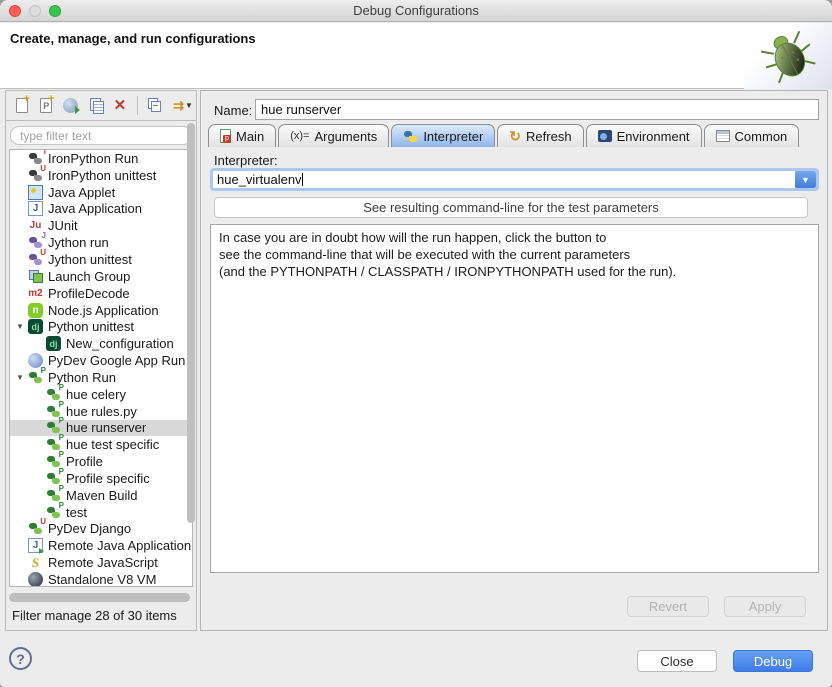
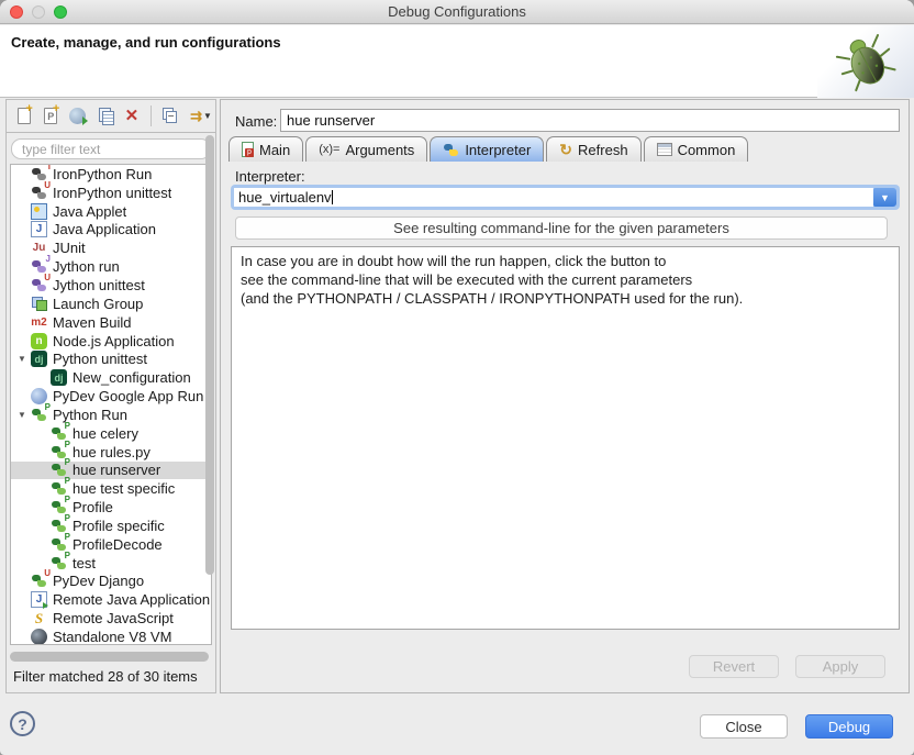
  Debug Configurations
  Create, manage, and run configurations
  +
  P
  +
  ✕
  −
  ⇉
  ▼
  type filter text
  I
  IronPython Run
  U
  IronPython unittest
  Java Applet
  Java Application
  JUnit
  J
  Jython run
  U
  Jython unittest
  Launch Group
- ProfileDecode
+ Maven Build
  Node.js Application
  ▼
  Python unittest
  New_configuration
  PyDev Google App Run
  ▼
  P
  Python Run
  P
  hue celery
  P
  hue rules.py
  P
  hue runserver
  P
  hue test specific
  P
  Profile
  P
  Profile specific
  P
- Maven Build
+ ProfileDecode
  P
  test
  U
  PyDev Django
  Remote Java Application
  Remote JavaScript
  Standalone V8 VM
- Filter manage 28 of 30 items
+ Filter matched 28 of 30 items
  Name:
  hue runserver
  Main
  (x)=
  Arguments
  Interpreter
  ↻
  Refresh
- Environment
  Common
  Interpreter:
  hue_virtualenv
  ▼
- See resulting command-line for the test parameters
+ See resulting command-line for the given parameters
  In case you are in doubt how will the run happen, click the button to
  see the command-line that will be executed with the current parameters
  (and the PYTHONPATH / CLASSPATH / IRONPYTHONPATH used for the run).
  Revert
  Apply
  ?
  Close
  Debug
